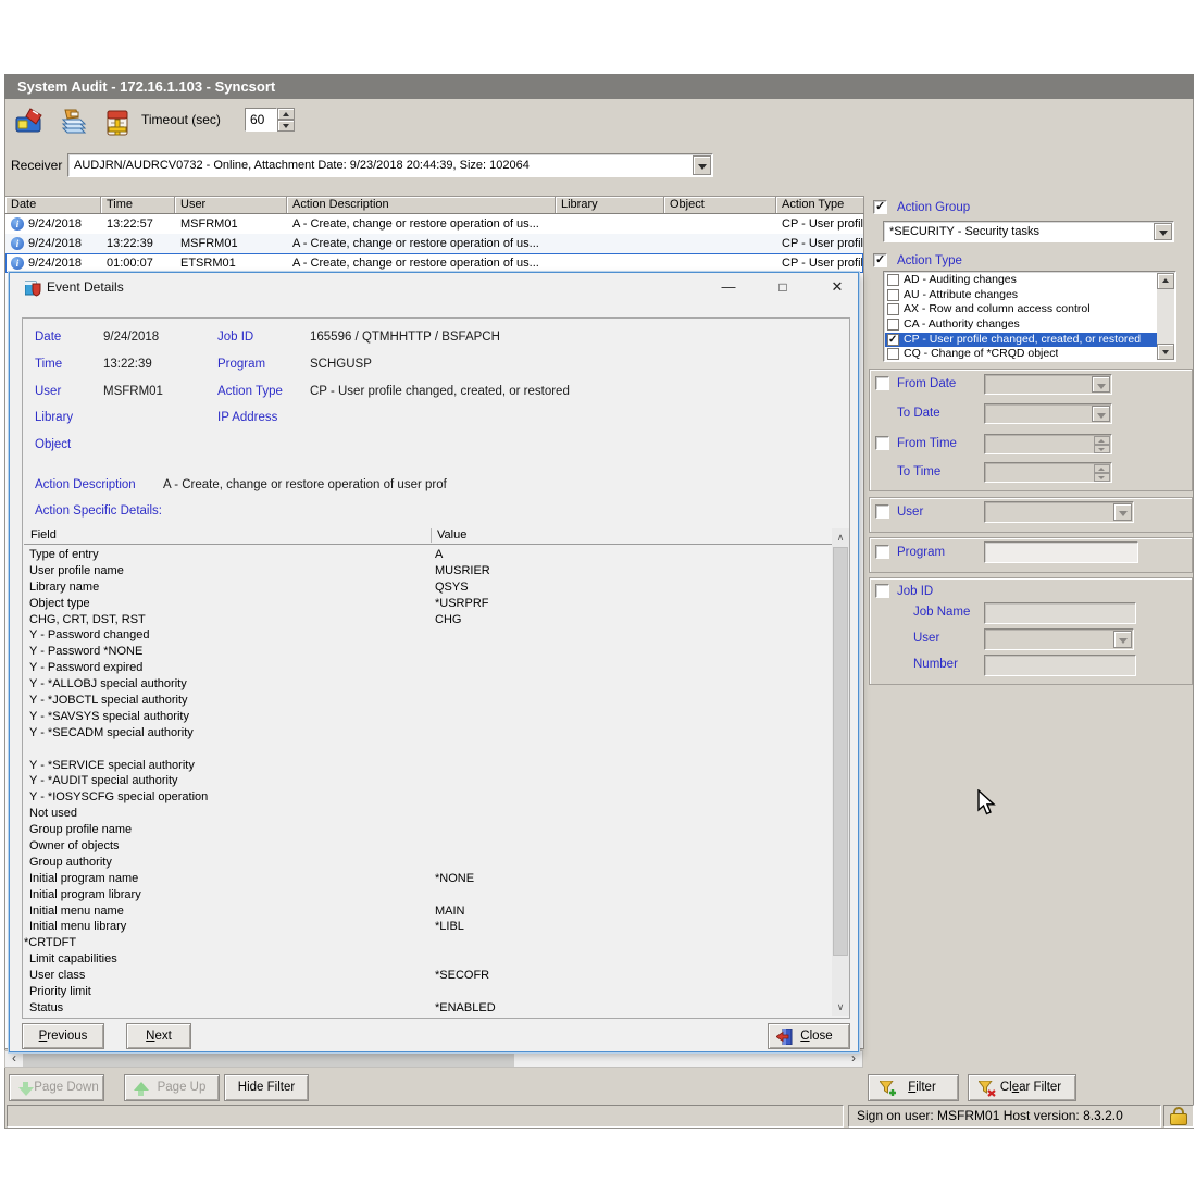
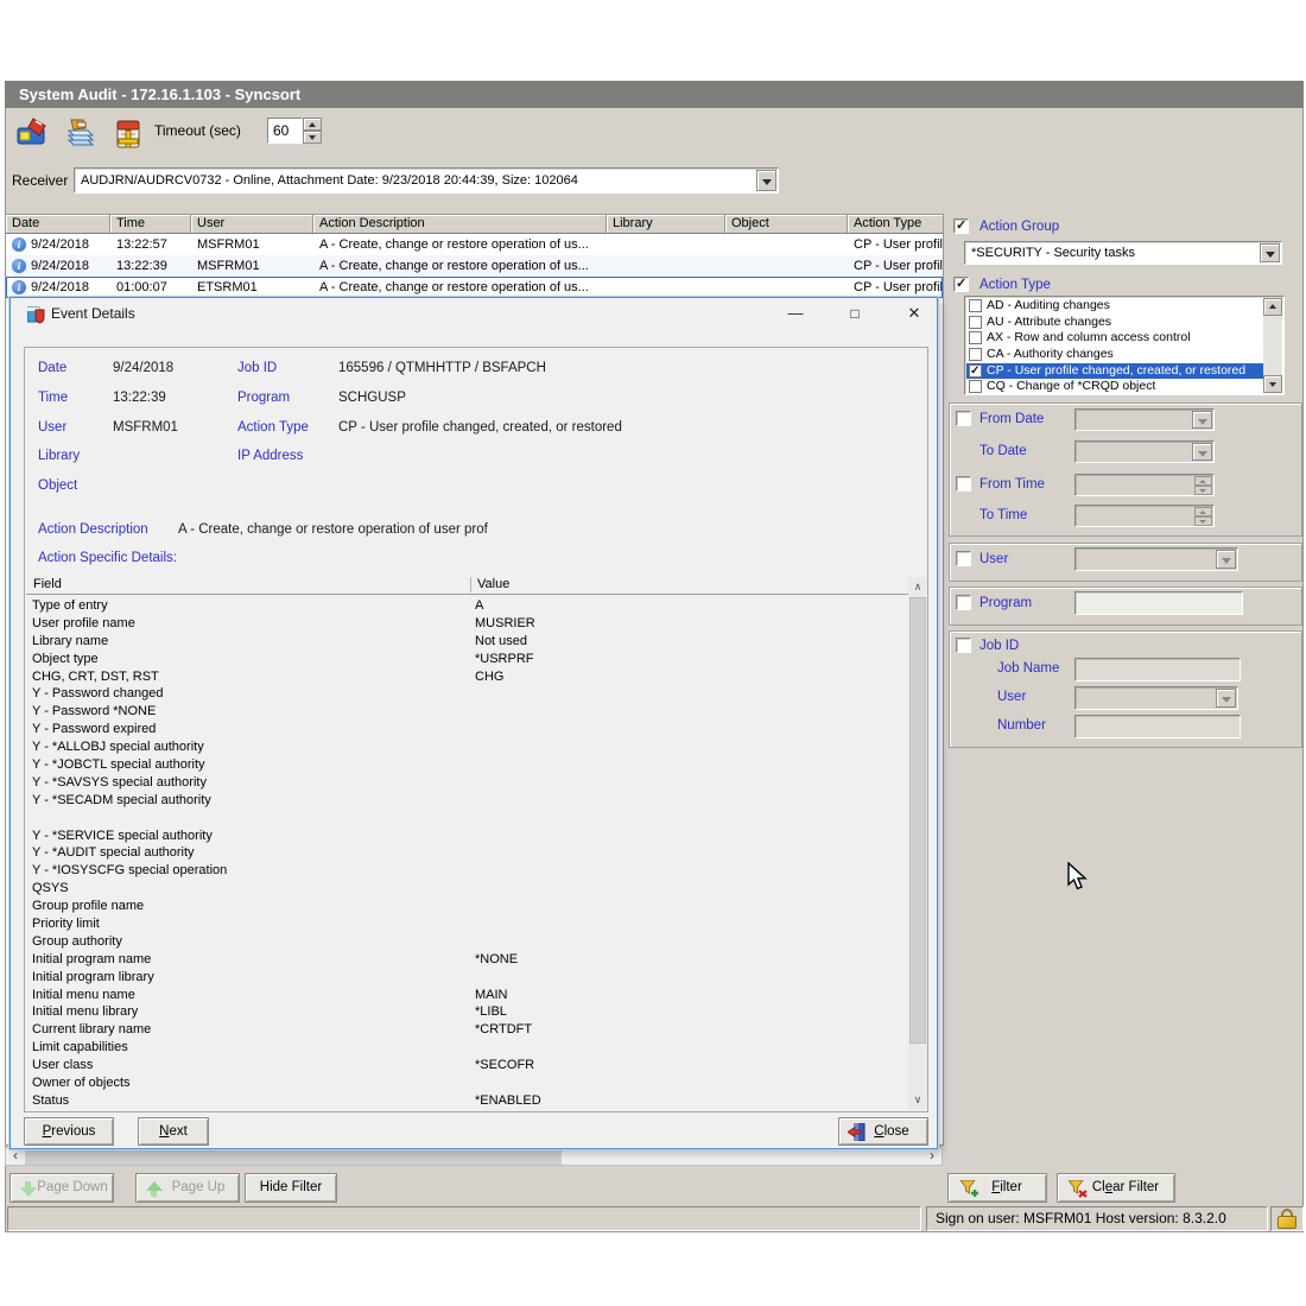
  System Audit - 172.16.1.103 - Syncsort
  Timeout (sec)
  60
  Receiver
  AUDJRN/AUDRCV0732 - Online, Attachment Date: 9/23/2018 20:44:39, Size: 102064
  Date
  Time
  User
  Action Description
  Library
  Object
  Action Type
  i 9/24/2018
  13:22:57
  MSFRM01
  A - Create, change or restore operation of us...
  CP - User profil
  i 9/24/2018
  13:22:39
  MSFRM01
  A - Create, change or restore operation of us...
  CP - User profil
  i 9/24/2018
  01:00:07
  ETSRM01
  A - Create, change or restore operation of us...
  CP - User profil
  ‹
  ›
  Action Group
  *SECURITY - Security tasks
  Action Type
  AD - Auditing changes
  AU - Attribute changes
  AX - Row and column access control
  CA - Authority changes
  CP - User profile changed, created, or restored
  CQ - Change of *CRQD object
  From Date
  To Date
  From Time
  To Time
  User
  Program
  Job ID
  Job Name
  User
  Number
  Event Details
  —
  □
  ✕
  Date
  9/24/2018
  Time
  13:22:39
  User
  MSFRM01
  Library
  Object
  Job ID
  165596 / QTMHHTTP / BSFAPCH
  Program
  SCHGUSP
  Action Type
  CP - User profile changed, created, or restored
  IP Address
  Action Description
  A - Create, change or restore operation of user prof
  Action Specific Details:
  Field
  Value
  Type of entry
  A
  User profile name
  MUSRIER
  Library name
- QSYS
+ Not used
  Object type
  *USRPRF
  CHG, CRT, DST, RST
  CHG
  Y - Password changed
  Y - Password *NONE
  Y - Password expired
  Y - *ALLOBJ special authority
  Y - *JOBCTL special authority
  Y - *SAVSYS special authority
  Y - *SECADM special authority
  Y - *SERVICE special authority
  Y - *AUDIT special authority
  Y - *IOSYSCFG special operation
- Not used
+ QSYS
  Group profile name
- Owner of objects
+ Priority limit
  Group authority
  Initial program name
  *NONE
  Initial program library
  Initial menu name
  MAIN
  Initial menu library
  *LIBL
+ Current library name
  *CRTDFT
  Limit capabilities
  User class
  *SECOFR
- Priority limit
+ Owner of objects
  Status
  *ENABLED
  ∧
  ∨
  Previous
  Next
  Close
  Page Down
  Page Up
  Hide Filter
  Filter
  Clear Filter
  Sign on user: MSFRM01 Host version: 8.3.2.0
